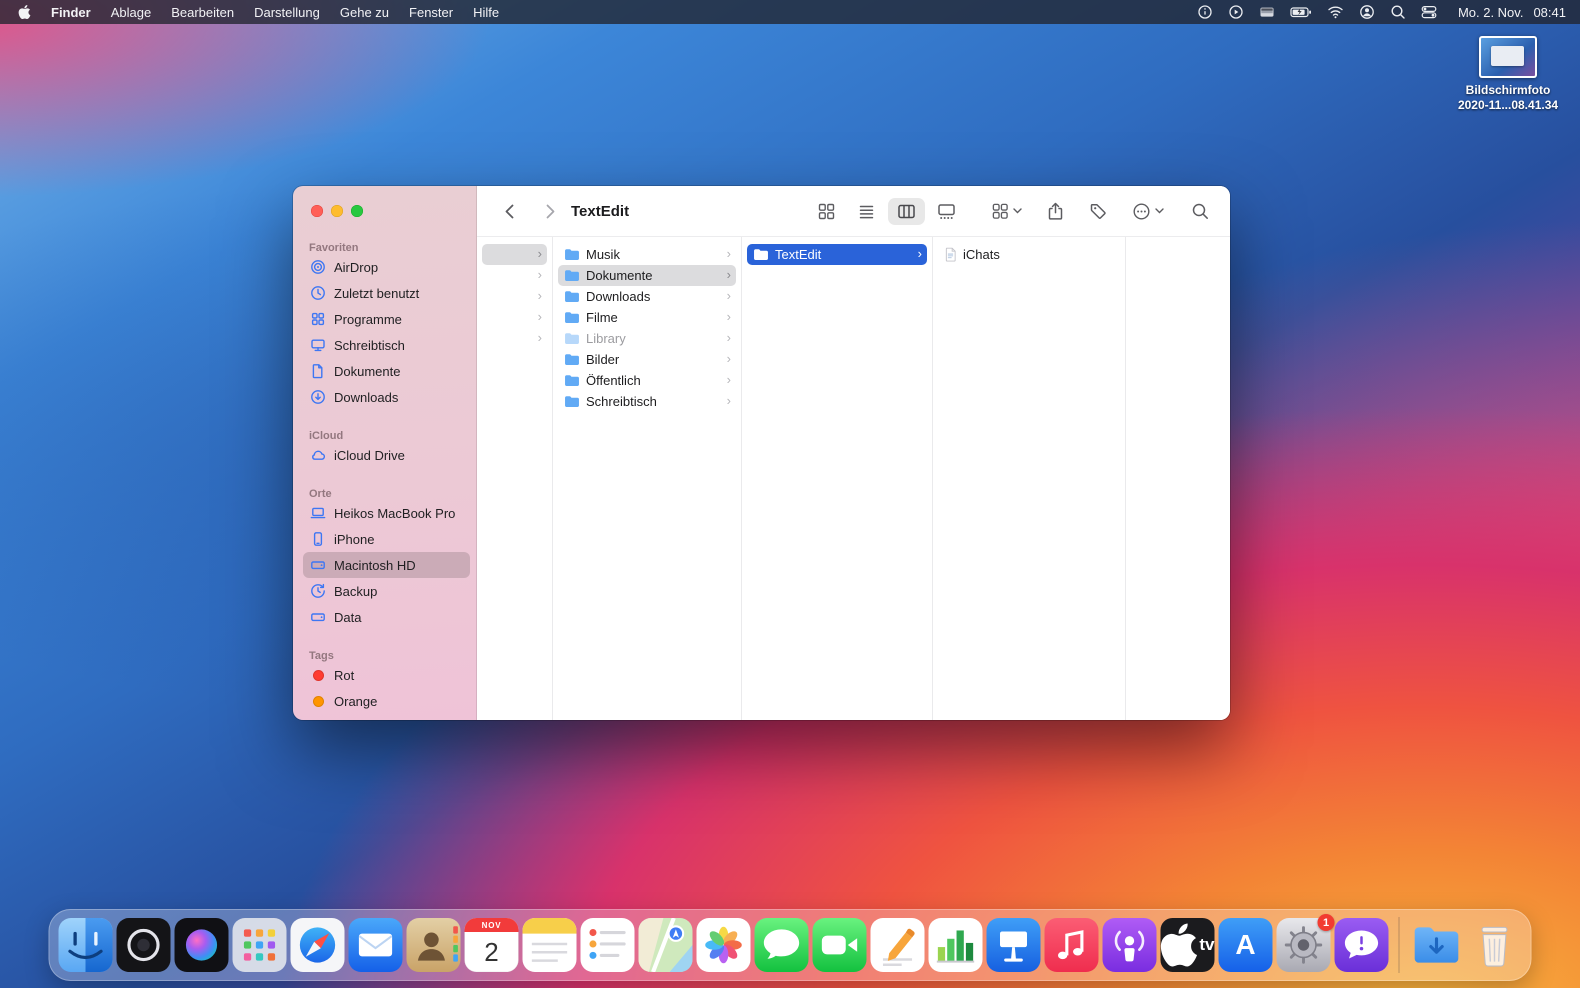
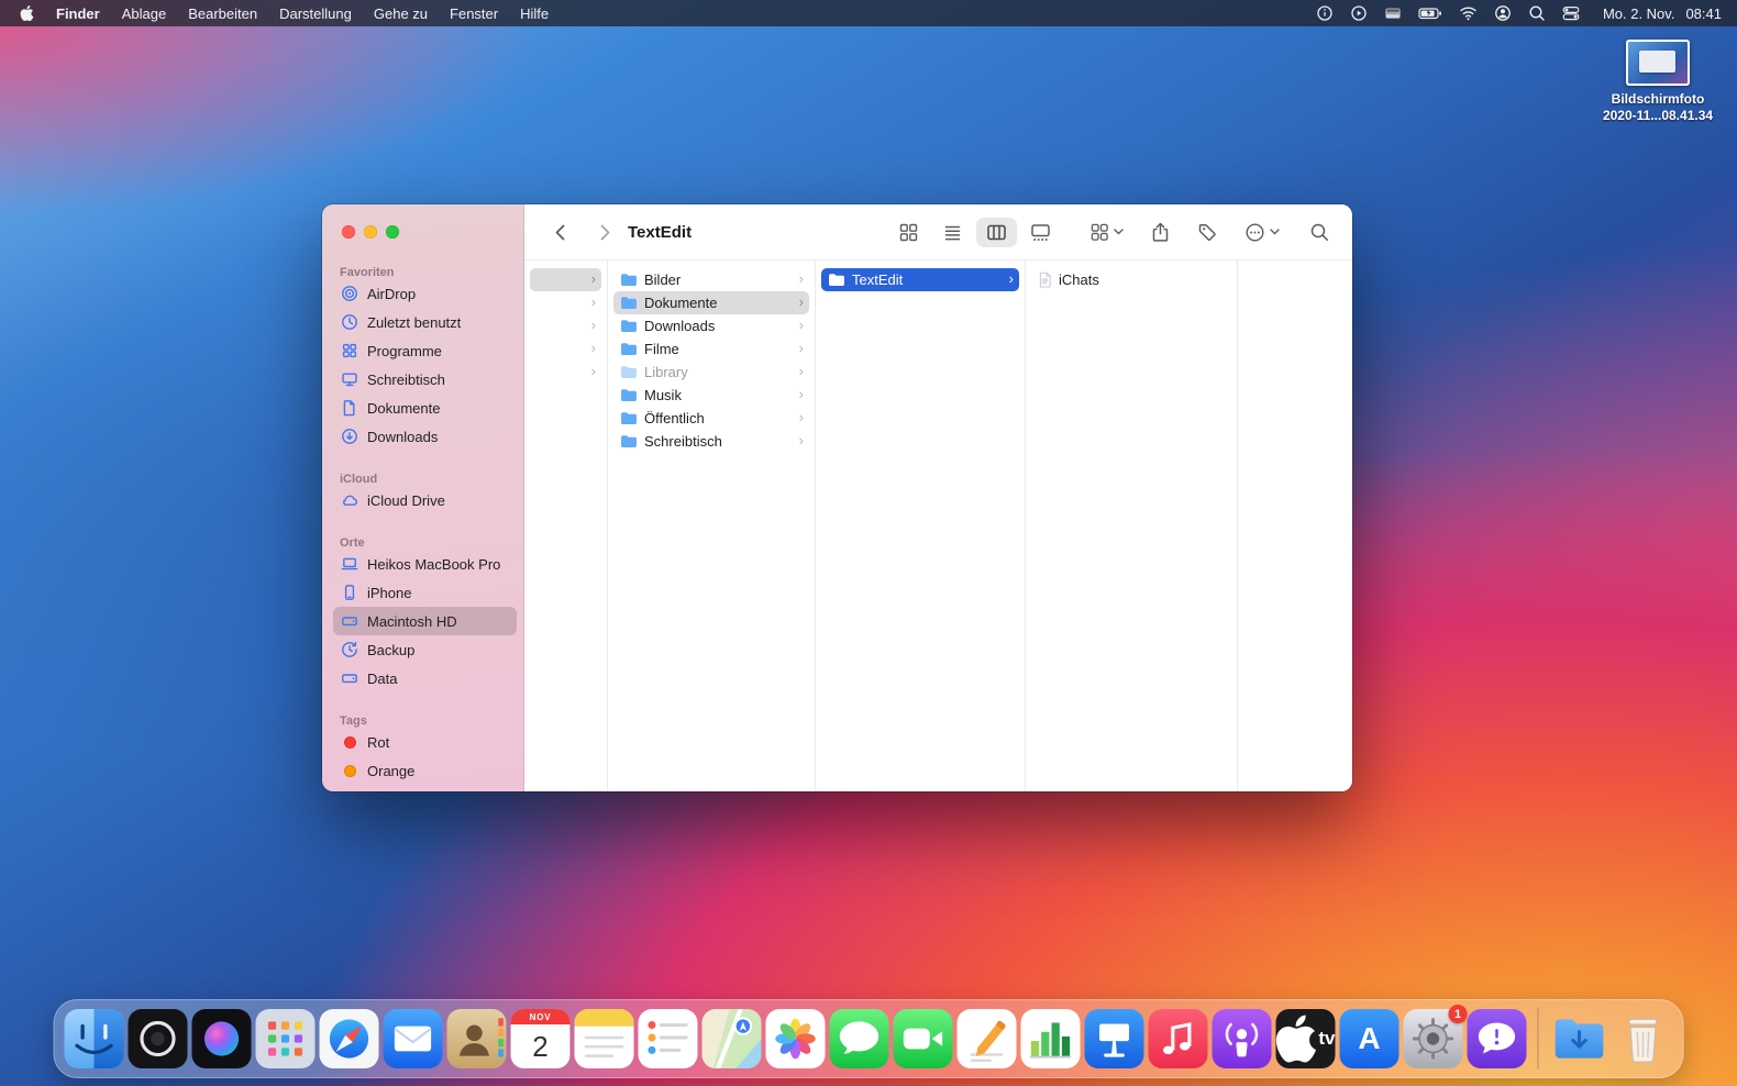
  Finder
  Ablage
  Bearbeiten
  Darstellung
  Gehe zu
  Fenster
  Hilfe
  Mo. 2. Nov.
  08:41
  Bildschirmfoto
  2020-11...08.41.34
  Favoriten
  AirDrop
  Zuletzt benutzt
  Programme
  Schreibtisch
  Dokumente
  Downloads
  iCloud
  iCloud Drive
  Orte
  Heikos MacBook Pro
  iPhone
  Macintosh HD
  Backup
  Data
  Tags
  Rot
  Orange
  TextEdit
  ›
  ›
  ›
  ›
  ›
- Musik
+ Bilder
  ›
  Dokumente
  ›
  Downloads
  ›
  Filme
  ›
  Library
  ›
- Bilder
+ Musik
  ›
  Öffentlich
  ›
  Schreibtisch
  ›
  TextEdit
  ›
  iChats
  NOV
  2
  tv
  A
  1
